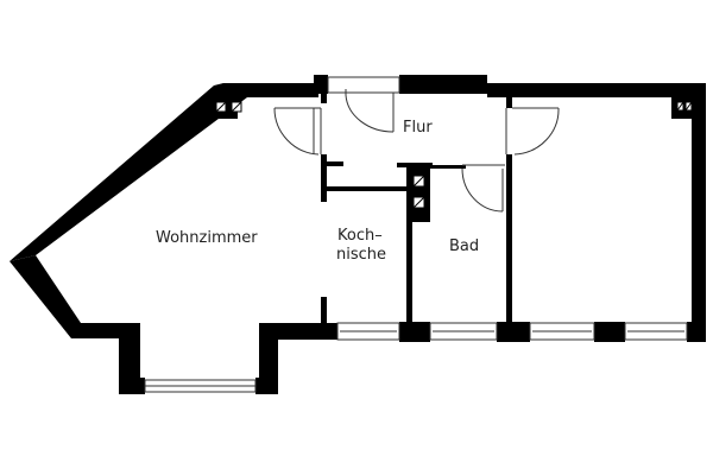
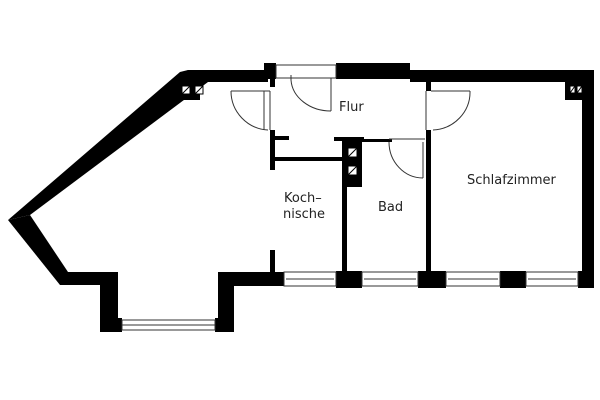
- Wohnzimmer
  Koch–
  nische
  Flur
  Bad
+ Schlafzimmer
